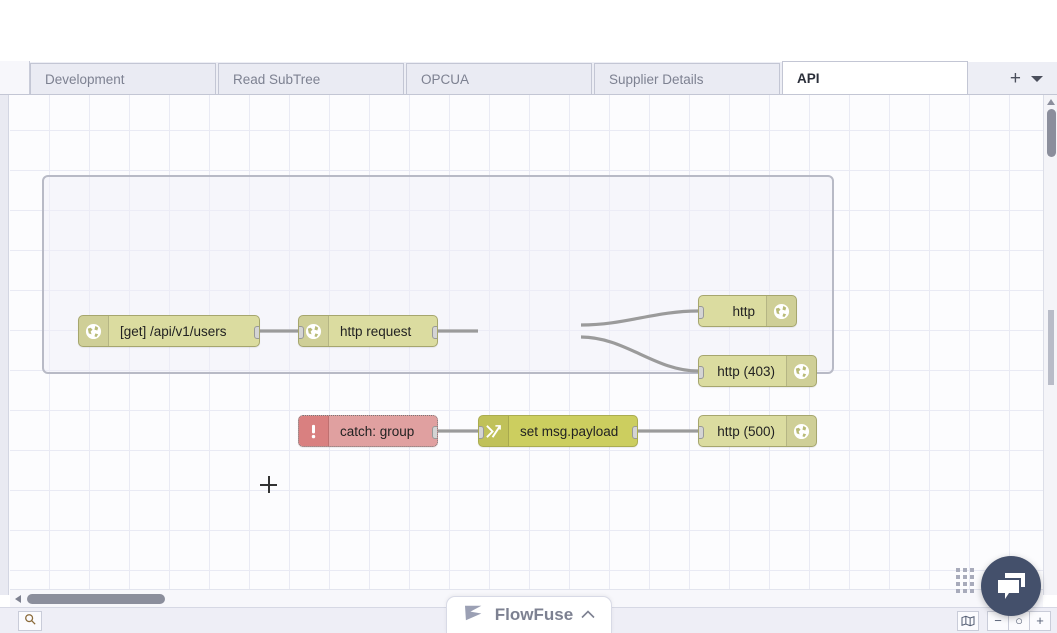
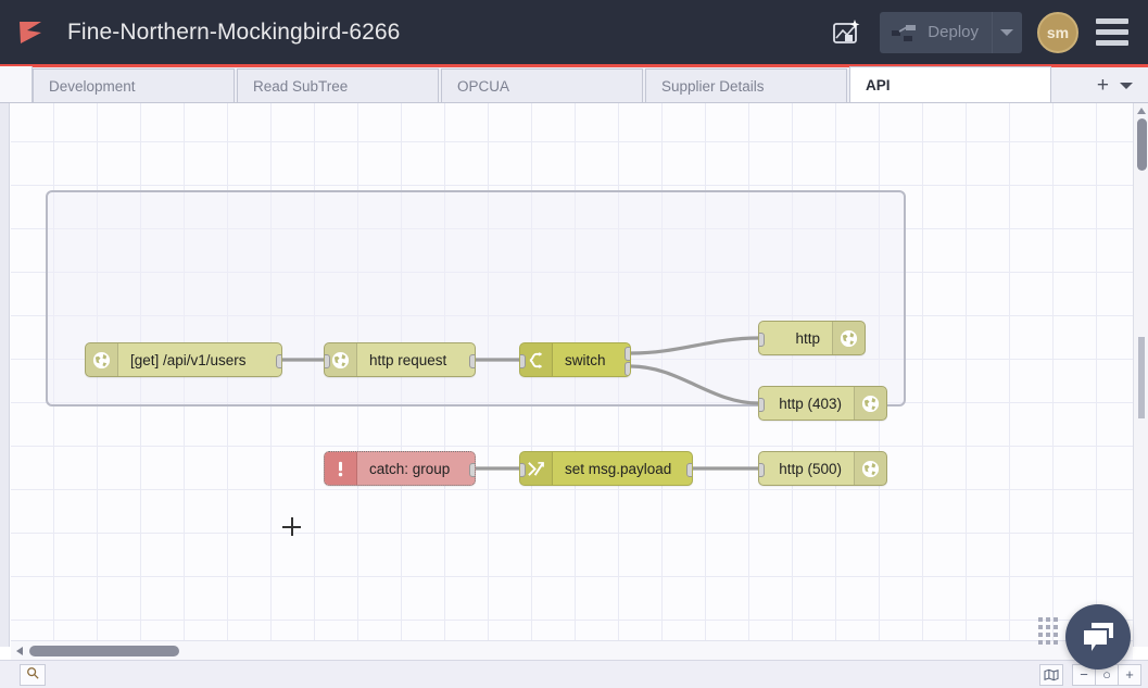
+ Fine-Northern-Mockingbird-6266
+ Deploy
+ sm
  Development
  Read SubTree
  OPCUA
  Supplier Details
  API
  +
  [get] /api/v1/users
  http request
+ switch
  http
  http (403)
  catch: group
  set msg.payload
  http (500)
  −
  ○
  +
- FlowFuse
